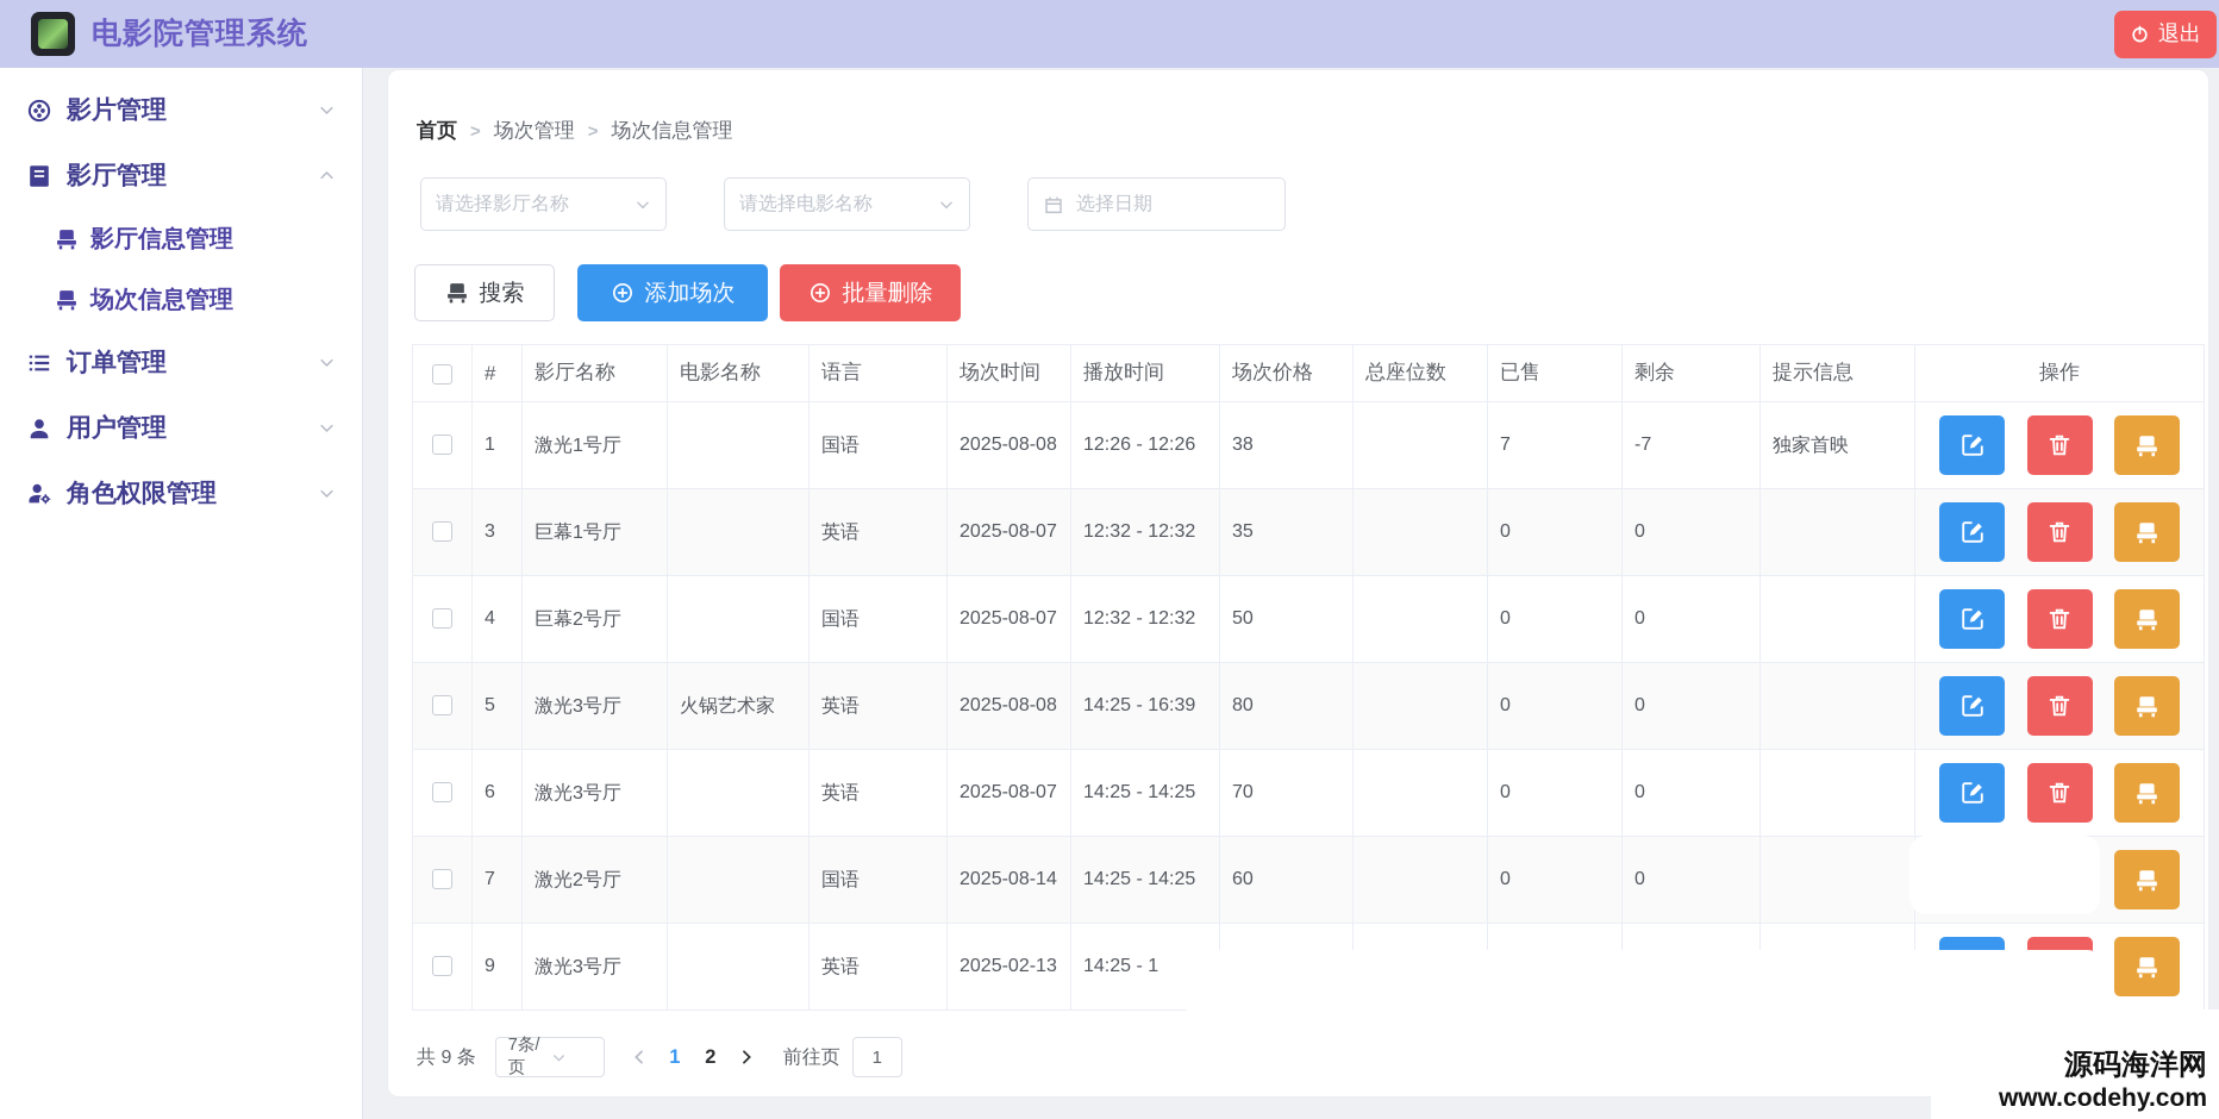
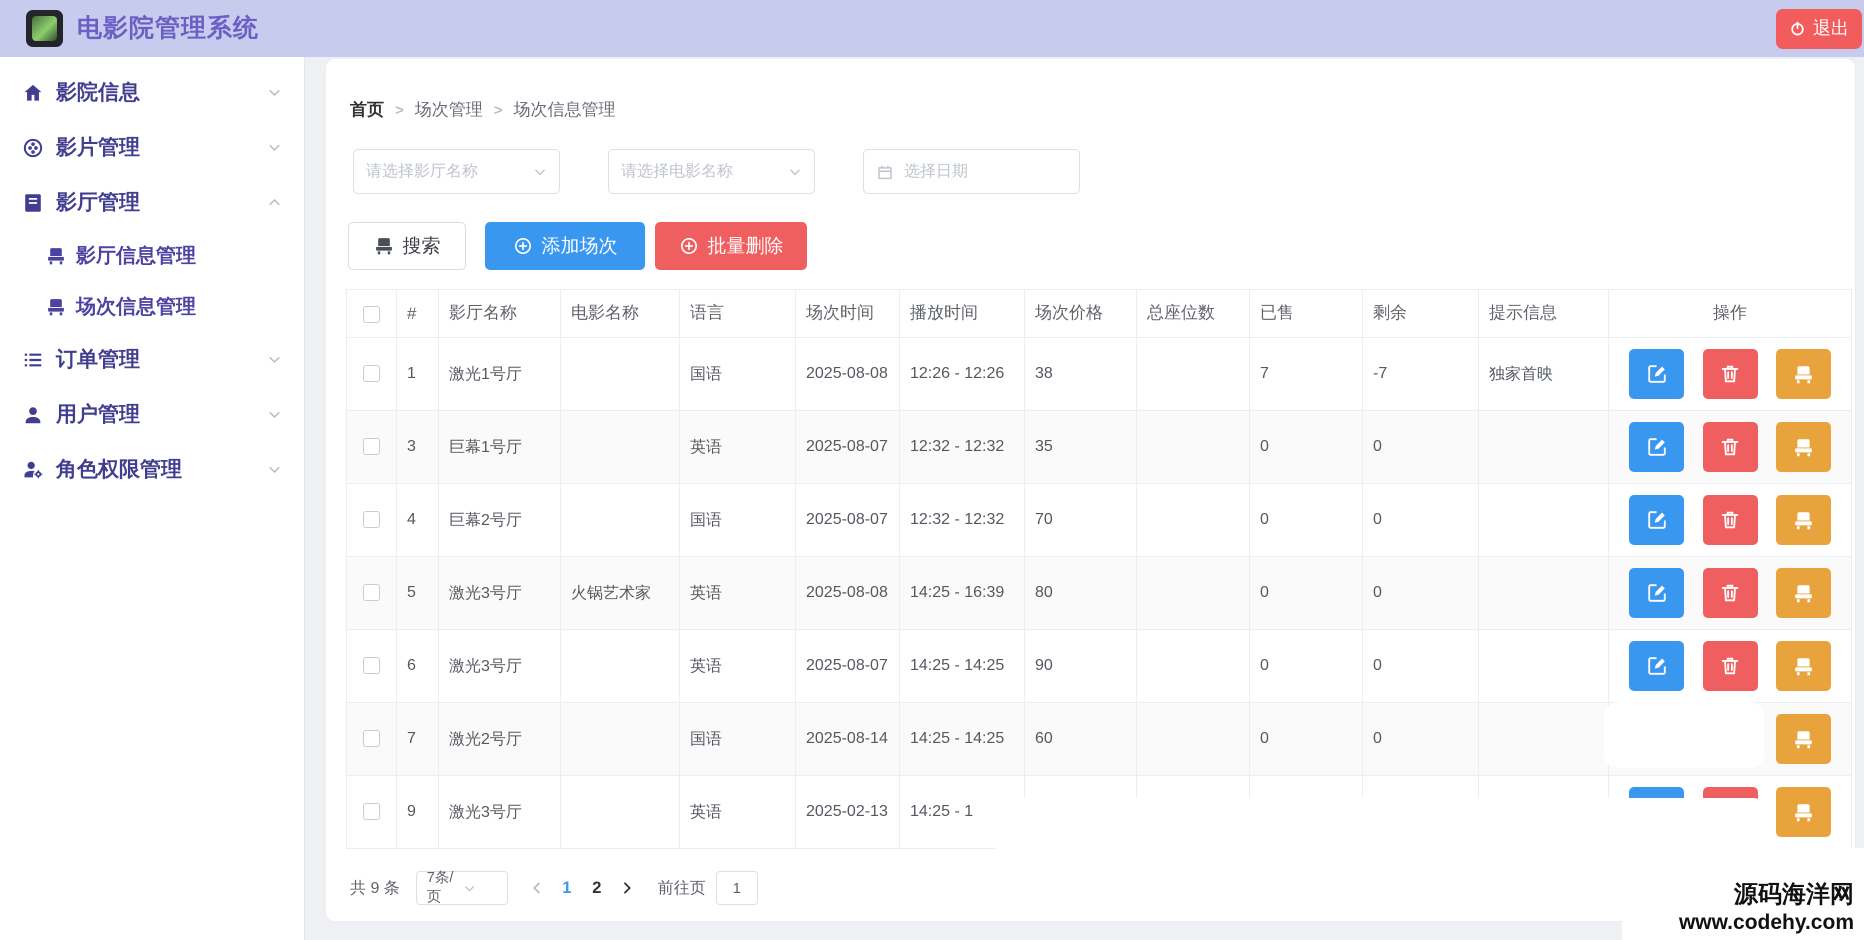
  电影院管理系统
  退出
+ 影院信息
  影片管理
  影厅管理
  影厅信息管理
  场次信息管理
  订单管理
  用户管理
  角色权限管理
  首页
  >
  场次管理
  >
  场次信息管理
  请选择影厅名称
  请选择电影名称
  选择日期
  搜索
  添加场次
  批量删除
  	#	影厅名称	电影名称	语言	场次时间	播放时间	场次价格	总座位数	已售	剩余	提示信息	操作
  	1	激光1号厅		国语	2025-08-08	12:26 - 12:26	38		7	-7	独家首映
  	3	巨幕1号厅		英语	2025-08-07	12:32 - 12:32	35		0	0
- 	4	巨幕2号厅		国语	2025-08-07	12:32 - 12:32	50		0	0
+ 	4	巨幕2号厅		国语	2025-08-07	12:32 - 12:32	70		0	0
  	5	激光3号厅	火锅艺术家	英语	2025-08-08	14:25 - 16:39	80		0	0
- 	6	激光3号厅		英语	2025-08-07	14:25 - 14:25	70		0	0
+ 	6	激光3号厅		英语	2025-08-07	14:25 - 14:25	90		0	0
  	7	激光2号厅		国语	2025-08-14	14:25 - 14:25	60		0	0
  	9	激光3号厅		英语	2025-02-13	14:25 - 1
  共 9 条
  7条/页
  1
  2
  前往页
  1
  源码海洋网
  www.codehy.com
